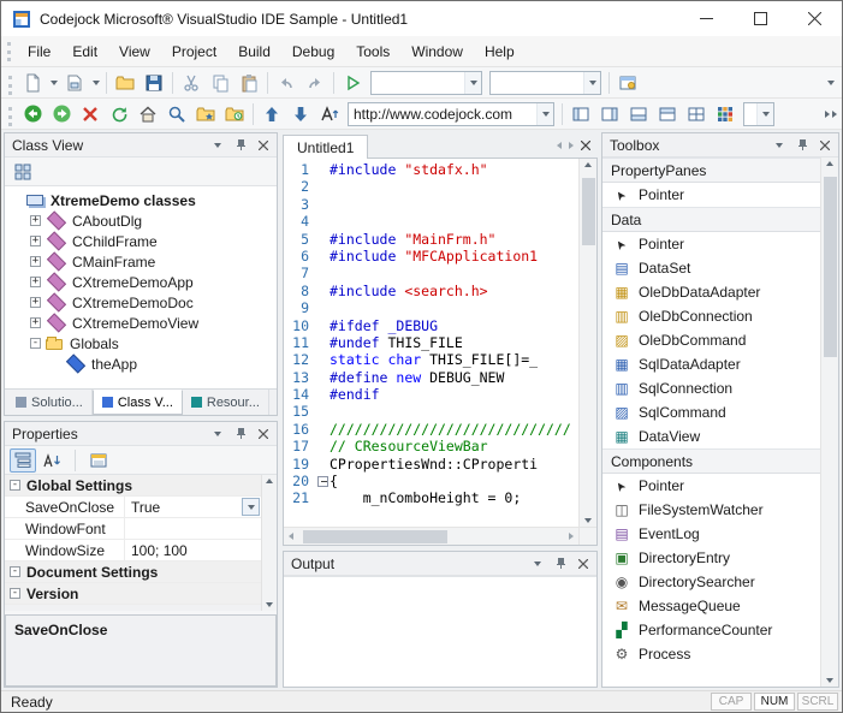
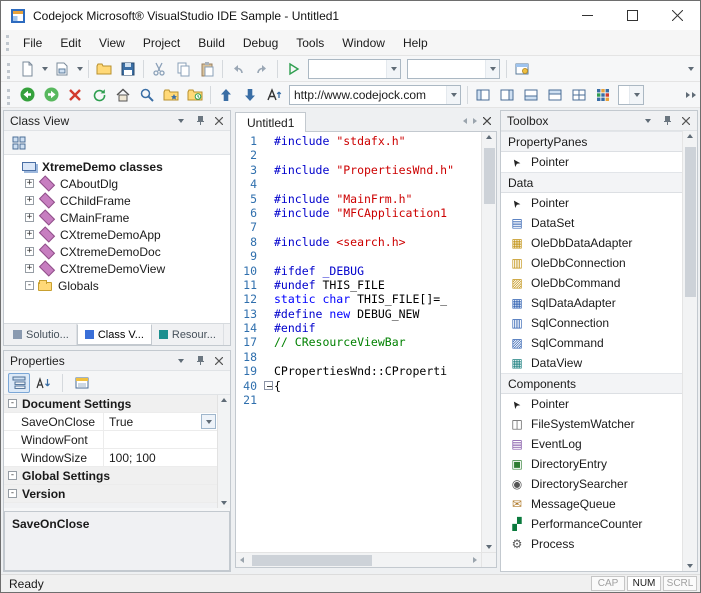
  Codejock Microsoft® VisualStudio IDE Sample - Untitled1
  File
  Edit
  View
  Project
  Build
  Debug
  Tools
  Window
  Help
  http://www.codejock.com
  Class View
  XtremeDemo classes
  +
  CAboutDlg
  +
  CChildFrame
  +
  CMainFrame
  +
  CXtremeDemoApp
  +
  CXtremeDemoDoc
  +
  CXtremeDemoView
  -
  Globals
- theApp
  Solutio...
  Class V...
  Resour...
  Properties
  -
- Global Settings
+ Document Settings
  SaveOnClose
  True
  WindowFont
  WindowSize
  100; 100
  -
- Document Settings
+ Global Settings
  -
  Version
  SaveOnClose
  Untitled1
  1
  #include "stdafx.h"
  2
  3
+ #include "PropertiesWnd.h"
  4
  5
  #include "MainFrm.h"
  6
  #include "MFCApplication1
  7
  8
  #include <search.h>
  9
  10
  #ifdef _DEBUG
  11
  #undef THIS_FILE
  12
  static char THIS_FILE[]=_
  13
  #define new DEBUG_NEW
  14
  #endif
- 15
- 16
- /////////////////////////////
  17
  // CResourceViewBar
+ 18
  19
  CPropertiesWnd::CProperti
- 20
+ 40
  {
  21
- m_nComboHeight = 0;
- Output
  Toolbox
  PropertyPanes
  Pointer
  Data
  Pointer
  ▤
  DataSet
  ▦
  OleDbDataAdapter
  ▥
  OleDbConnection
  ▨
  OleDbCommand
  ▦
  SqlDataAdapter
  ▥
  SqlConnection
  ▨
  SqlCommand
  ▦
  DataView
  Components
  Pointer
  ◫
  FileSystemWatcher
  ▤
  EventLog
  ▣
  DirectoryEntry
  ◉
  DirectorySearcher
  ✉
  MessageQueue
  ▞
  PerformanceCounter
  ⚙
  Process
  Ready
  CAP
  NUM
  SCRL
